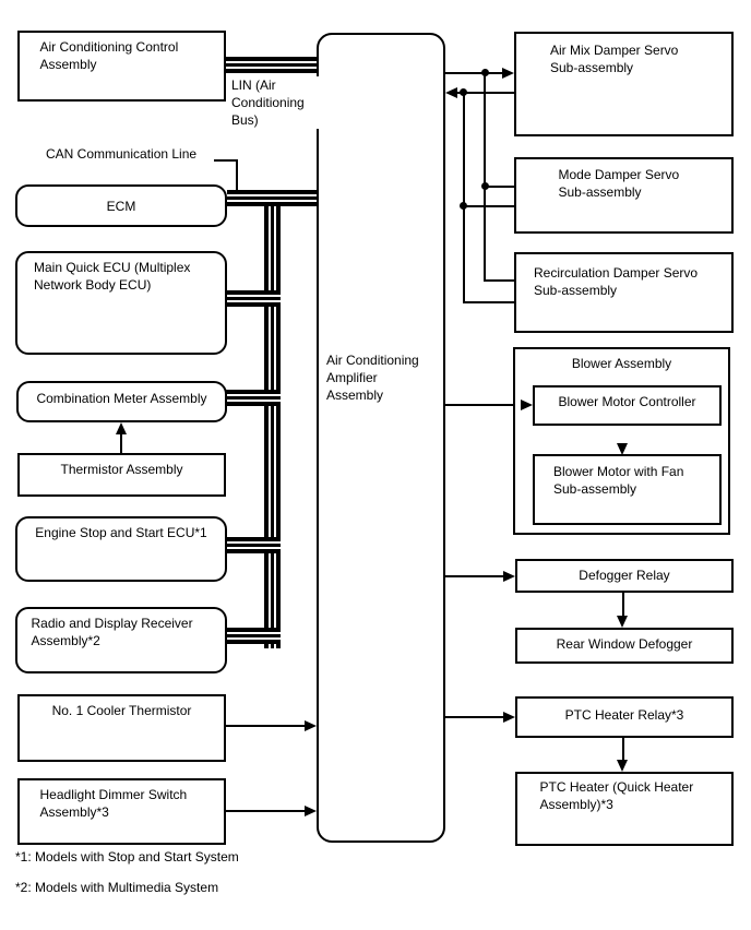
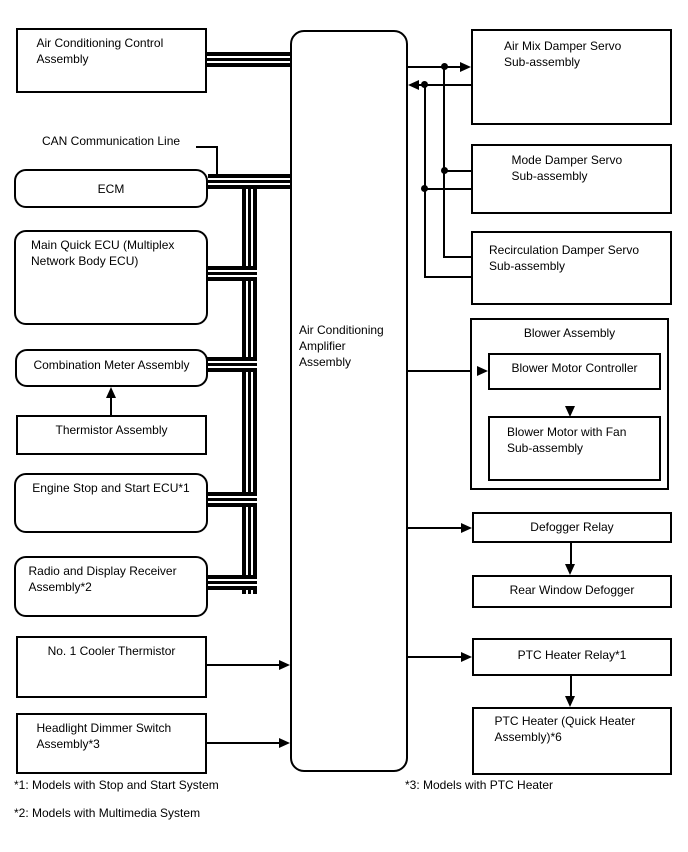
  Air Conditioning Control Assembly
  ECM
  Main Quick ECU (Multiplex Network Body ECU)
  Combination Meter Assembly
  Thermistor Assembly
  Engine Stop and Start ECU*1
  Radio and Display Receiver Assembly*2
  No. 1 Cooler Thermistor
  Headlight Dimmer Switch Assembly*3
  Air Conditioning Amplifier Assembly
  Air Mix Damper Servo Sub-assembly
  Mode Damper Servo Sub-assembly
  Recirculation Damper Servo Sub-assembly
  Blower Assembly
  Blower Motor Controller
  Blower Motor with Fan Sub-assembly
  Defogger Relay
  Rear Window Defogger
- PTC Heater Relay*3
+ PTC Heater Relay*1
- PTC Heater (Quick Heater Assembly)*3
+ PTC Heater (Quick Heater Assembly)*6
- LIN (Air Conditioning Bus)
  CAN Communication Line
  *1: Models with Stop and Start System
  *2: Models with Multimedia System
+ *3: Models with PTC Heater
